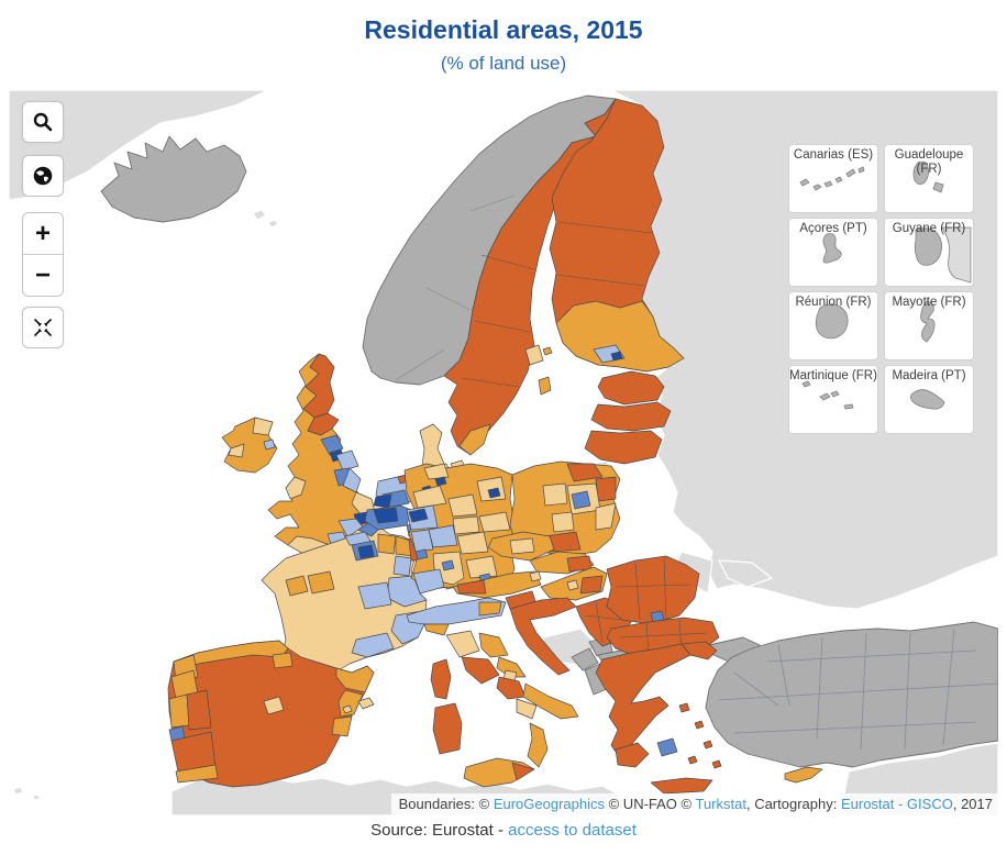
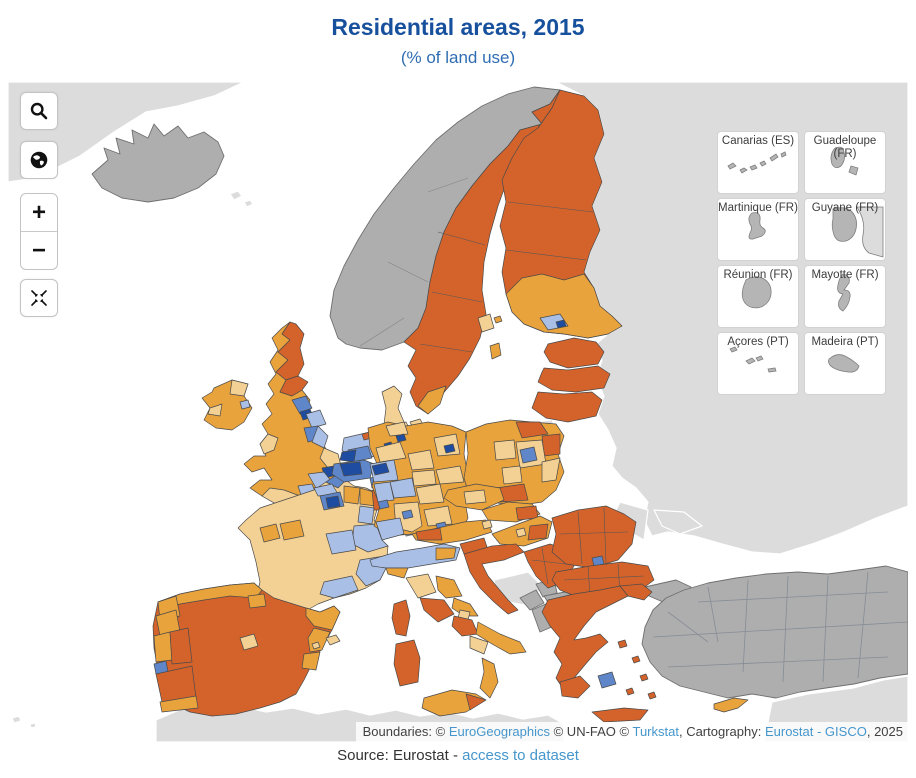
  Residential areas, 2015
  (% of land use)
  +
  −
  Canarias (ES)
  Guadeloupe (FR)
- Açores (PT)
+ Martinique (FR)
  Guyane (FR)
  Réunion (FR)
  Mayotte (FR)
- Martinique (FR)
+ Açores (PT)
  Madeira (PT)
- Boundaries: © EuroGeographics © UN-FAO © Turkstat, Cartography: Eurostat - GISCO, 2017
+ Boundaries: © EuroGeographics © UN-FAO © Turkstat, Cartography: Eurostat - GISCO, 2025
  Source: Eurostat - access to dataset
